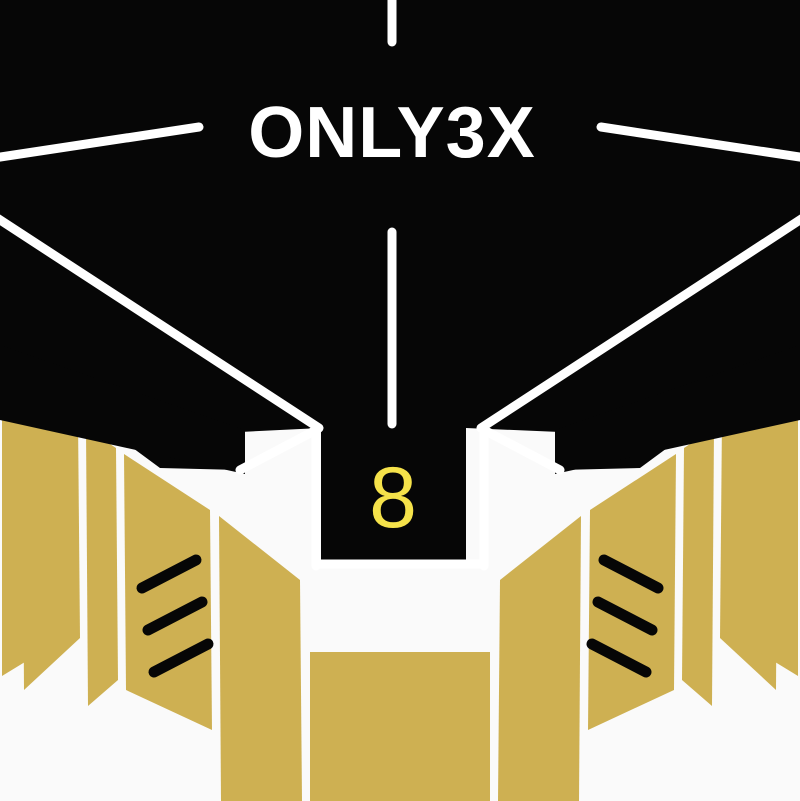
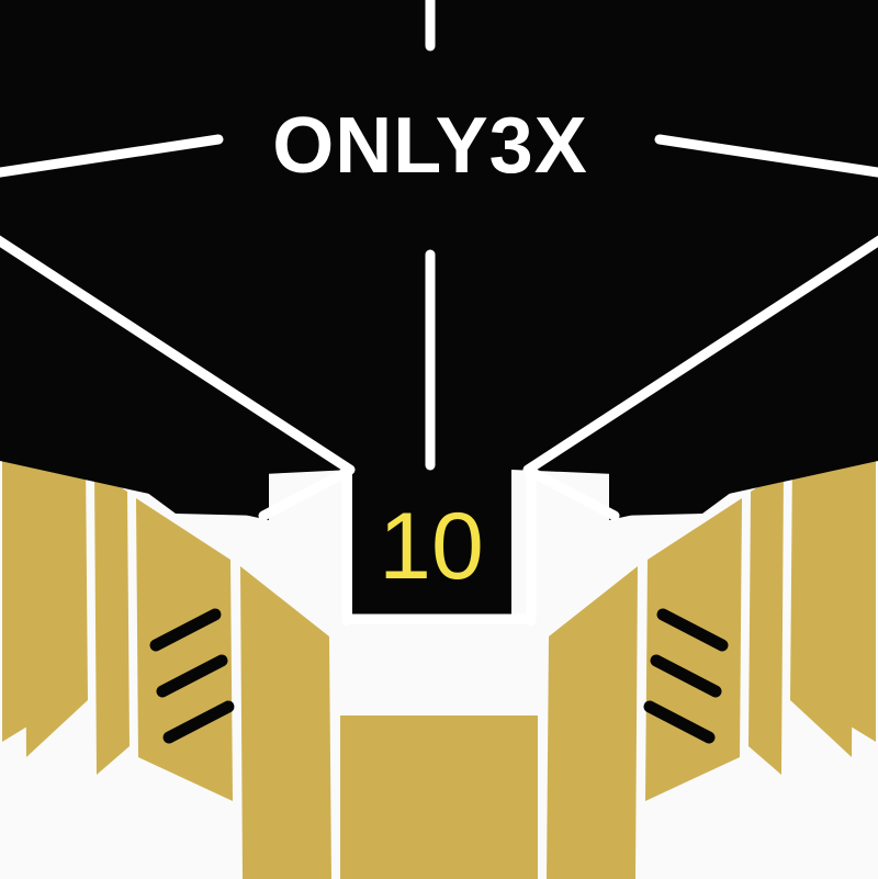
  ONLY3X
- 8
+ 10
